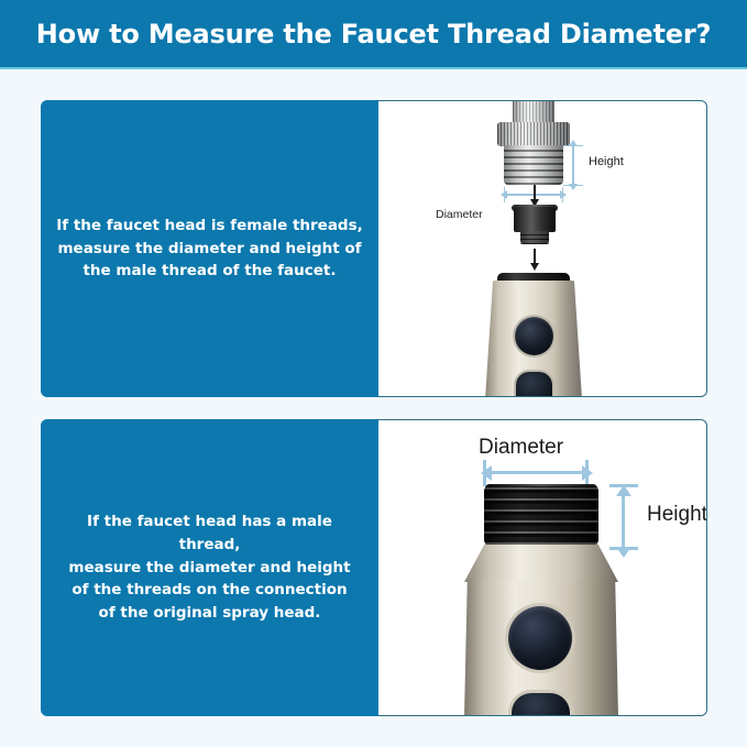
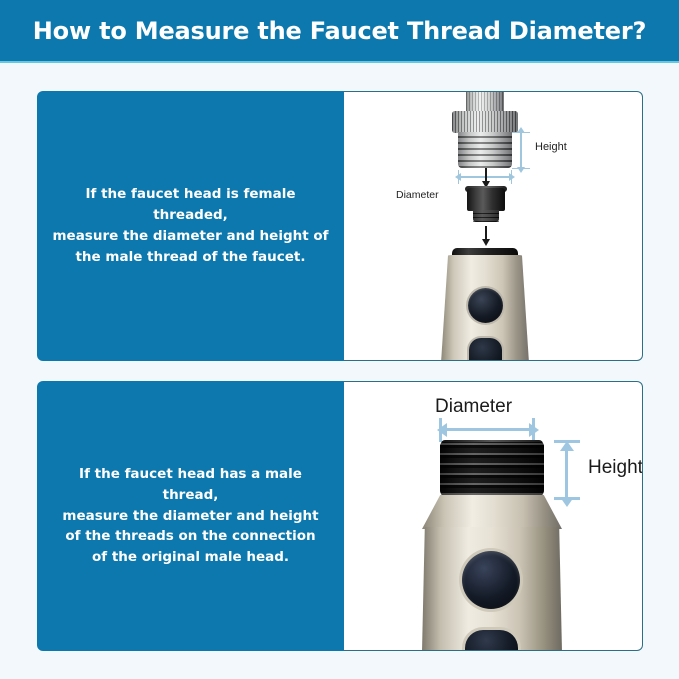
  How to Measure the Faucet Thread Diameter?
- If the faucet head is female threads,
+ If the faucet head is female threaded,
  measure the diameter and height of
  the male thread of the faucet.
  Height
  Diameter
  If the faucet head has a male thread,
  measure the diameter and height
  of the threads on the connection
- of the original spray head.
+ of the original male head.
  Diameter
  Height
